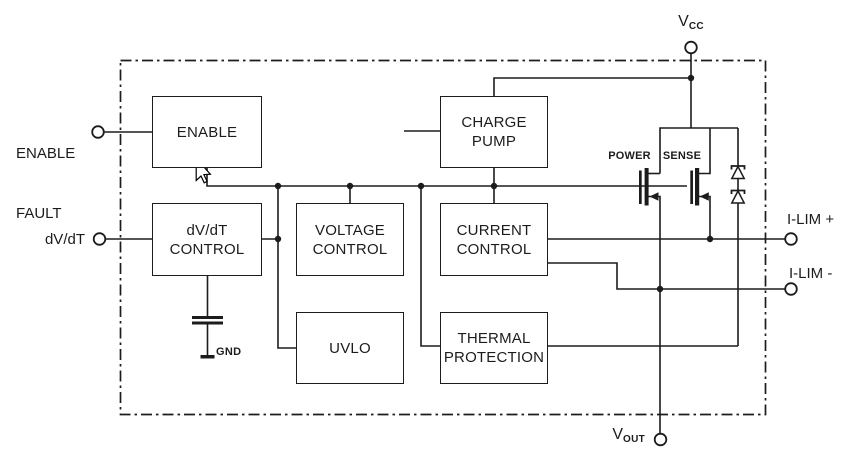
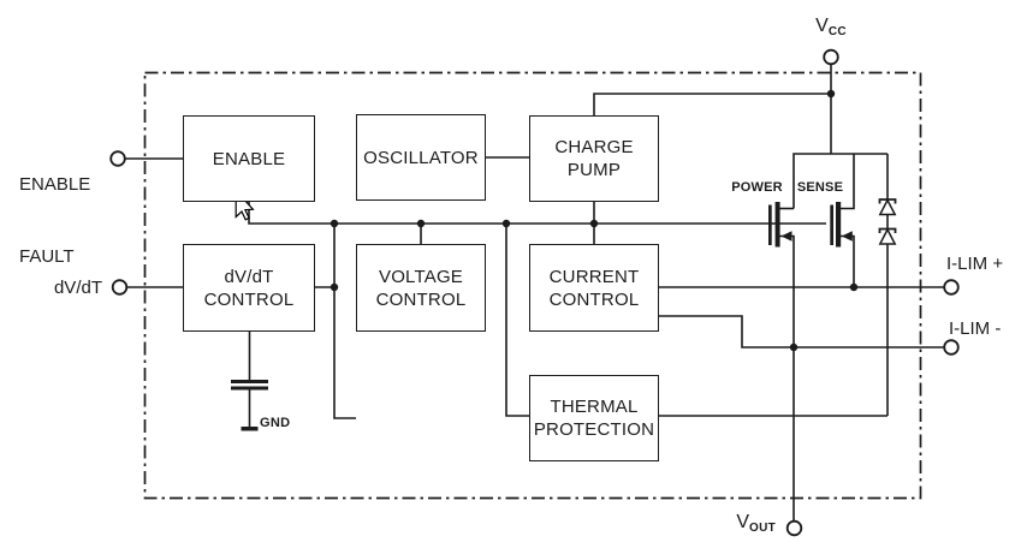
  ENABLE
+ OSCILLATOR
  CHARGE
  PUMP
  dV/dT
  CONTROL
  VOLTAGE
  CONTROL
  CURRENT
  CONTROL
- UVLO
  THERMAL
  PROTECTION
  ENABLE
  FAULT
  dV/dT
  VCC
  VOUT
  I-LIM +
  I-LIM -
  POWER
  SENSE
  GND
